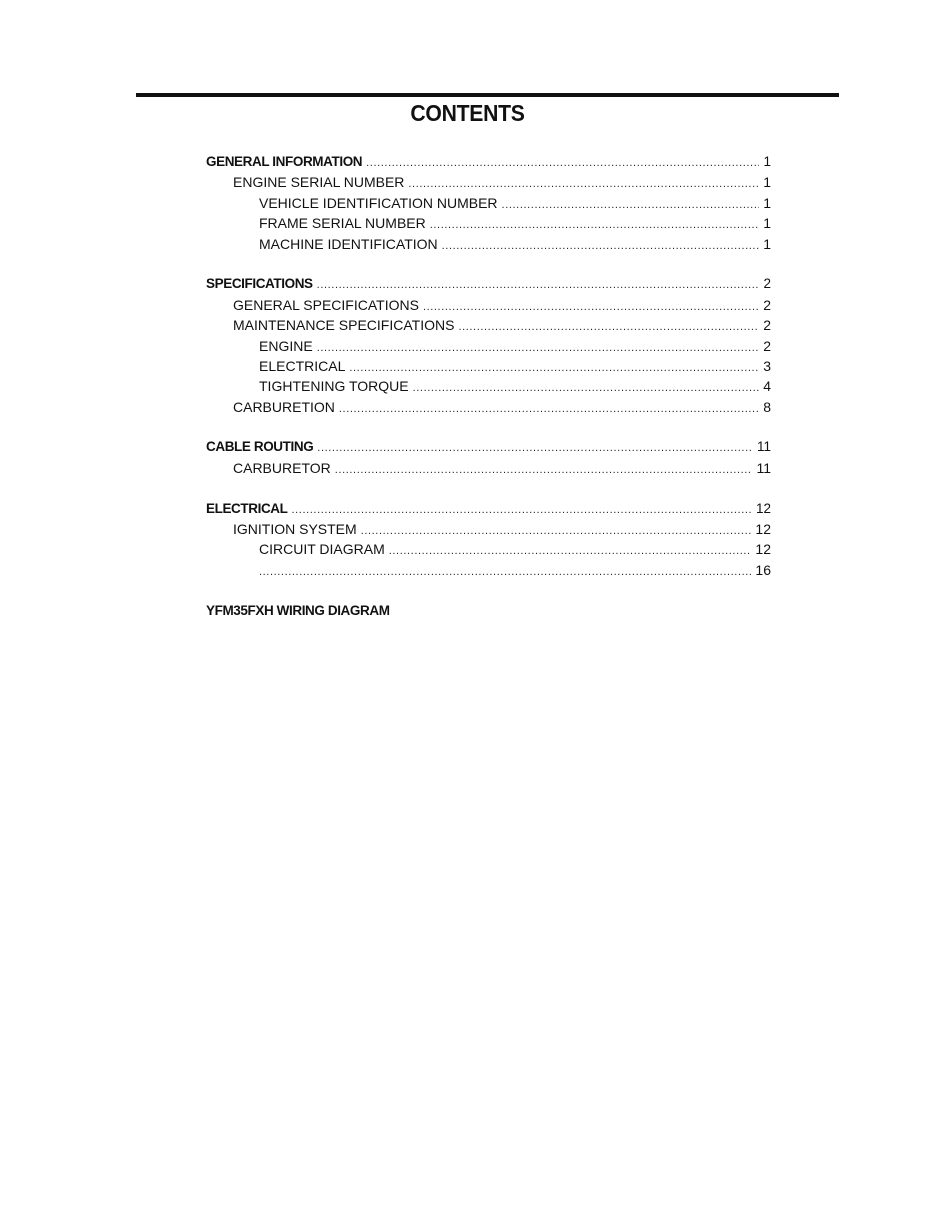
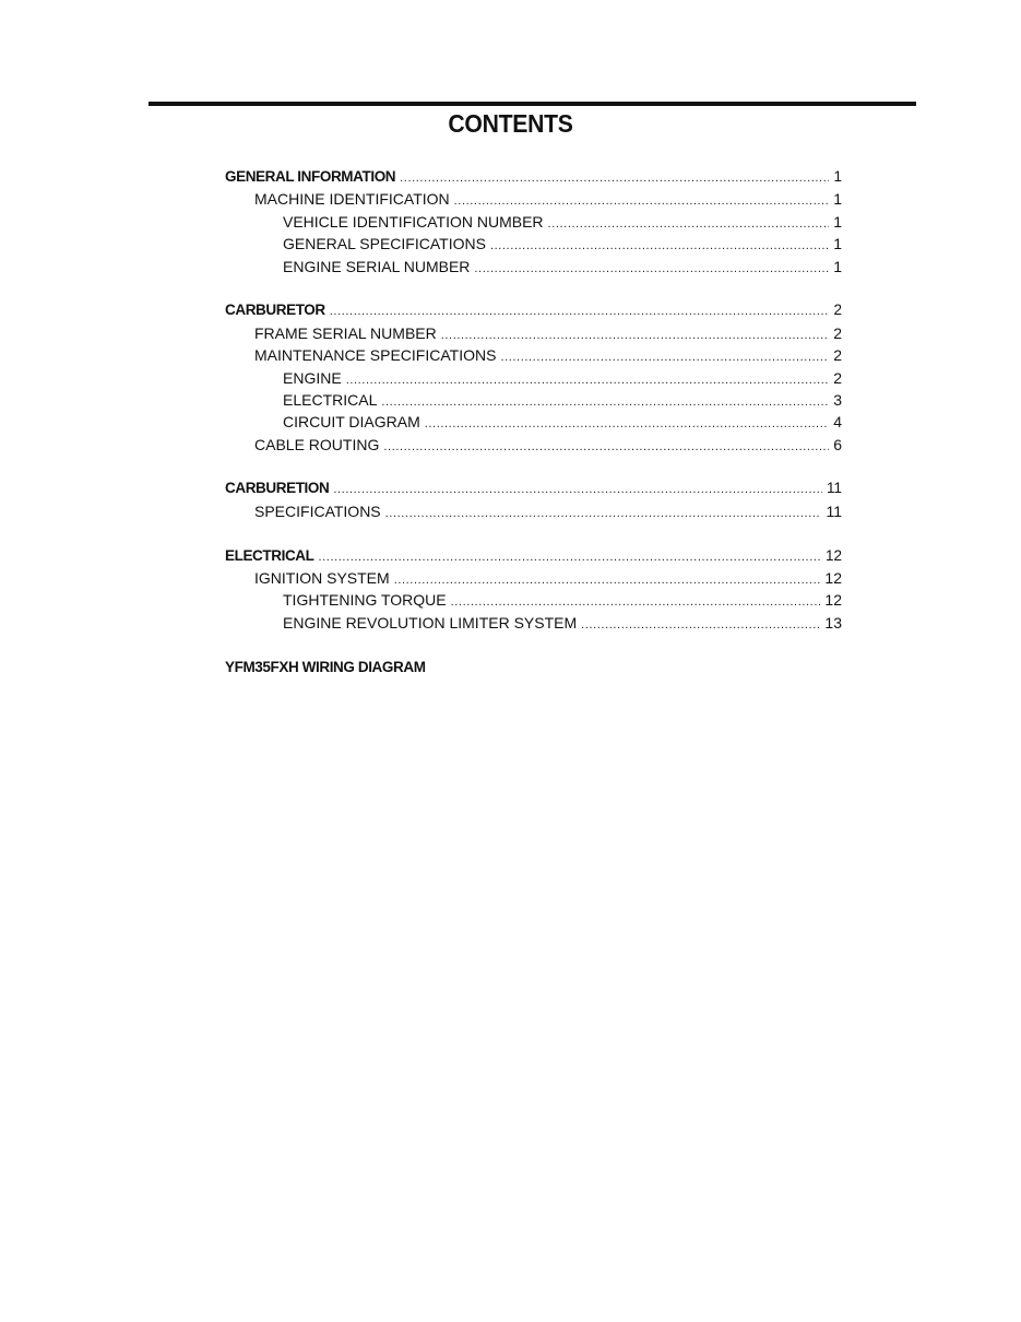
  CONTENTS
  GENERAL INFORMATION
  1
- ENGINE SERIAL NUMBER
+ MACHINE IDENTIFICATION
  1
  VEHICLE IDENTIFICATION NUMBER
  1
- FRAME SERIAL NUMBER
+ GENERAL SPECIFICATIONS
  1
- MACHINE IDENTIFICATION
+ ENGINE SERIAL NUMBER
  1
- SPECIFICATIONS
+ CARBURETOR
  2
- GENERAL SPECIFICATIONS
+ FRAME SERIAL NUMBER
  2
  MAINTENANCE SPECIFICATIONS
  2
  ENGINE
  2
  ELECTRICAL
  3
- TIGHTENING TORQUE
+ CIRCUIT DIAGRAM
  4
- CARBURETION
+ CABLE ROUTING
- 8
+ 6
- CABLE ROUTING
+ CARBURETION
  11
- CARBURETOR
+ SPECIFICATIONS
  11
  ELECTRICAL
  12
  IGNITION SYSTEM
  12
- CIRCUIT DIAGRAM
+ TIGHTENING TORQUE
  12
+ ENGINE REVOLUTION LIMITER SYSTEM
- 16
+ 13
  YFM35FXH WIRING DIAGRAM
